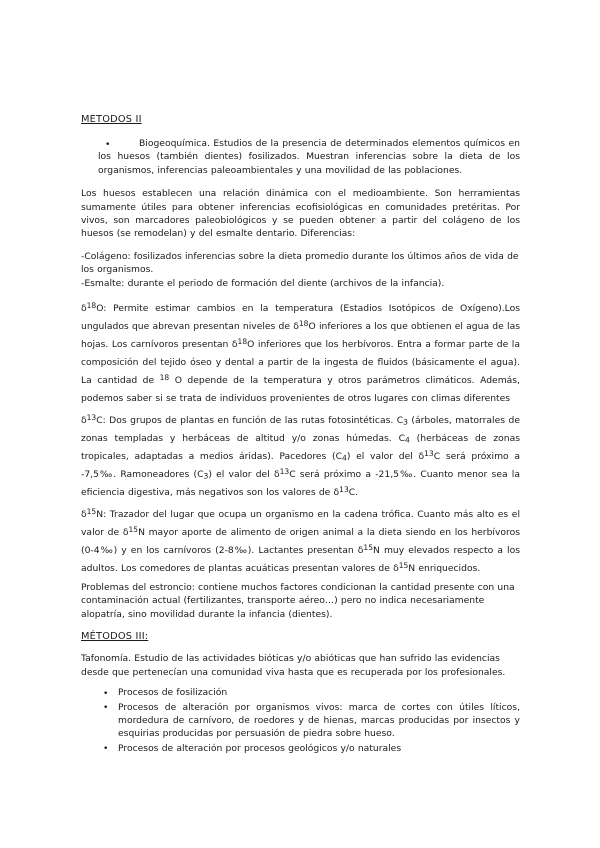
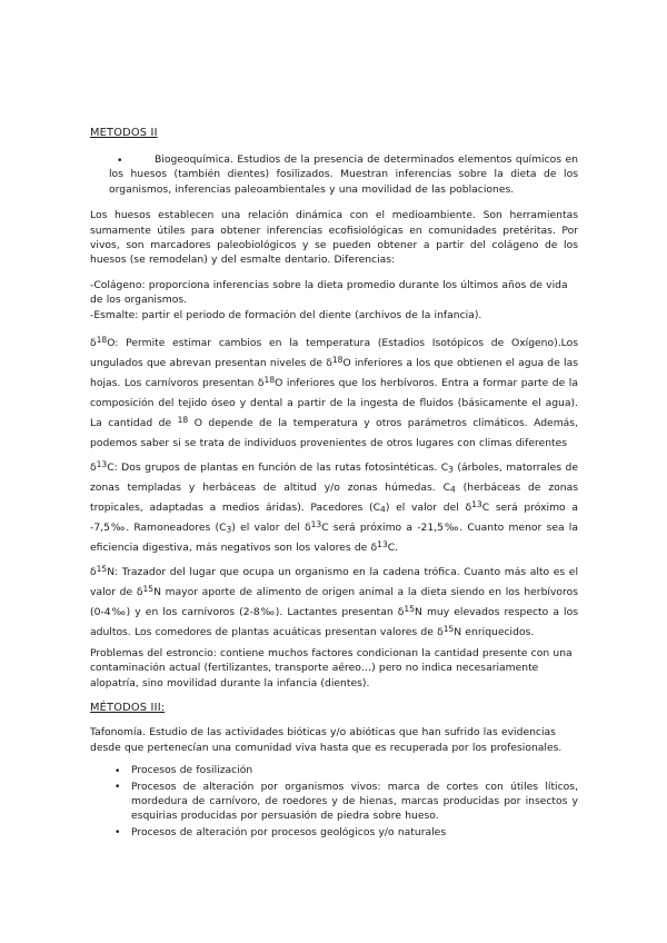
  METODOS II
  •
  Biogeoquímica. Estudios de la presencia de determinados elementos químicos en los huesos (también dientes) fosilizados. Muestran inferencias sobre la dieta de los organismos, inferencias paleoambientales y una movilidad de las poblaciones.
  Los huesos establecen una relación dinámica con el medioambiente. Son herramientas sumamente útiles para obtener inferencias ecofisiológicas en comunidades pretéritas. Por vivos, son marcadores paleobiológicos y se pueden obtener a partir del colágeno de los huesos (se remodelan) y del esmalte dentario. Diferencias:
- -Colágeno: fosilizados inferencias sobre la dieta promedio durante los últimos años de vida de los organismos.
+ -Colágeno: proporciona inferencias sobre la dieta promedio durante los últimos años de vida de los organismos.
- -Esmalte: durante el periodo de formación del diente (archivos de la infancia).
+ -Esmalte: partir el periodo de formación del diente (archivos de la infancia).
  δ18O: Permite estimar cambios en la temperatura (Estadios Isotópicos de Oxígeno).Los ungulados que abrevan presentan niveles de δ18O inferiores a los que obtienen el agua de las hojas. Los carnívoros presentan δ18O inferiores que los herbívoros. Entra a formar parte de la composición del tejido óseo y dental a partir de la ingesta de fluidos (básicamente el agua). La cantidad de 18 O depende de la temperatura y otros parámetros climáticos. Además, podemos saber si se trata de individuos provenientes de otros lugares con climas diferentes
  δ13C: Dos grupos de plantas en función de las rutas fotosintéticas. C3 (árboles, matorrales de zonas templadas y herbáceas de altitud y/o zonas húmedas. C4 (herbáceas de zonas tropicales, adaptadas a medios áridas). Pacedores (C4) el valor del δ13C será próximo a -7,5‰. Ramoneadores (C3) el valor del δ13C será próximo a -21,5‰. Cuanto menor sea la eficiencia digestiva, más negativos son los valores de δ13C.
  δ15N: Trazador del lugar que ocupa un organismo en la cadena trófica. Cuanto más alto es el valor de δ15N mayor aporte de alimento de origen animal a la dieta siendo en los herbívoros (0-4‰) y en los carnívoros (2-8‰). Lactantes presentan δ15N muy elevados respecto a los adultos. Los comedores de plantas acuáticas presentan valores de δ15N enriquecidos.
  Problemas del estroncio: contiene muchos factores condicionan la cantidad presente con una contaminación actual (fertilizantes, transporte aéreo…) pero no indica necesariamente alopatría, sino movilidad durante la infancia (dientes).
  MÉTODOS III:
  Tafonomía. Estudio de las actividades bióticas y/o abióticas que han sufrido las evidencias desde que pertenecían una comunidad viva hasta que es recuperada por los profesionales.
  •
  Procesos de fosilización
  •
  Procesos de alteración por organismos vivos: marca de cortes con útiles líticos, mordedura de carnívoro, de roedores y de hienas, marcas producidas por insectos y esquirias producidas por persuasión de piedra sobre hueso.
  •
  Procesos de alteración por procesos geológicos y/o naturales
